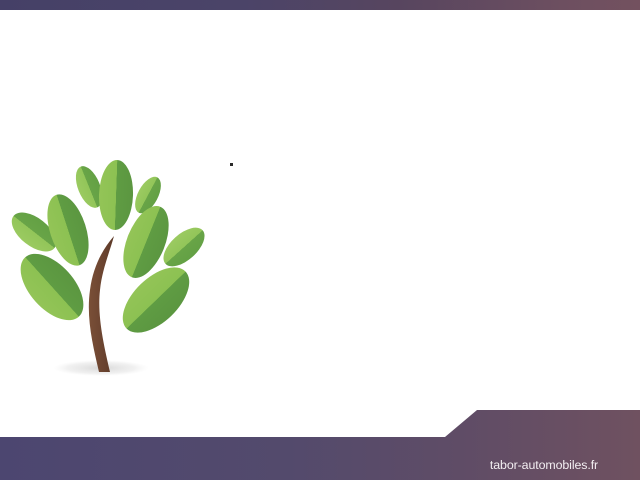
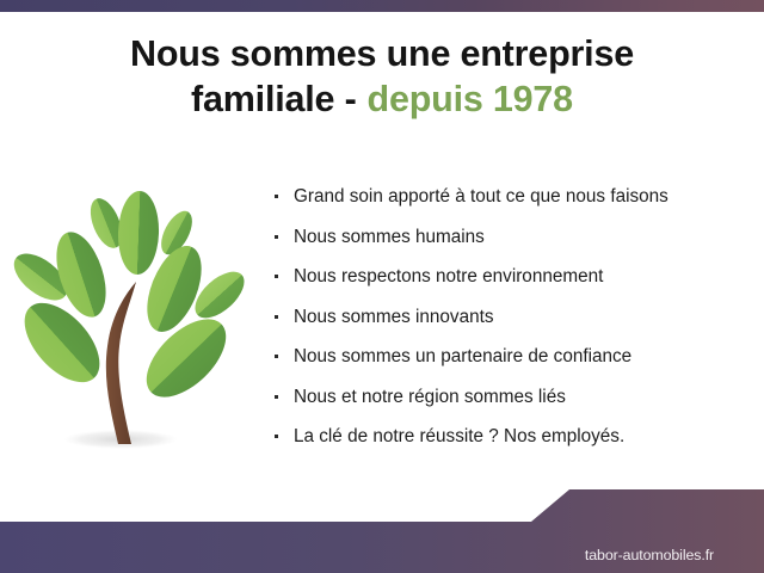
+ Nous sommes une entreprise
+ familiale - depuis 1978
+ Grand soin apporté à tout ce que nous faisons
+ Nous sommes humains
+ Nous respectons notre environnement
+ Nous sommes innovants
+ Nous sommes un partenaire de confiance
+ Nous et notre région sommes liés
+ La clé de notre réussite ? Nos employés.
  tabor-automobiles.fr
